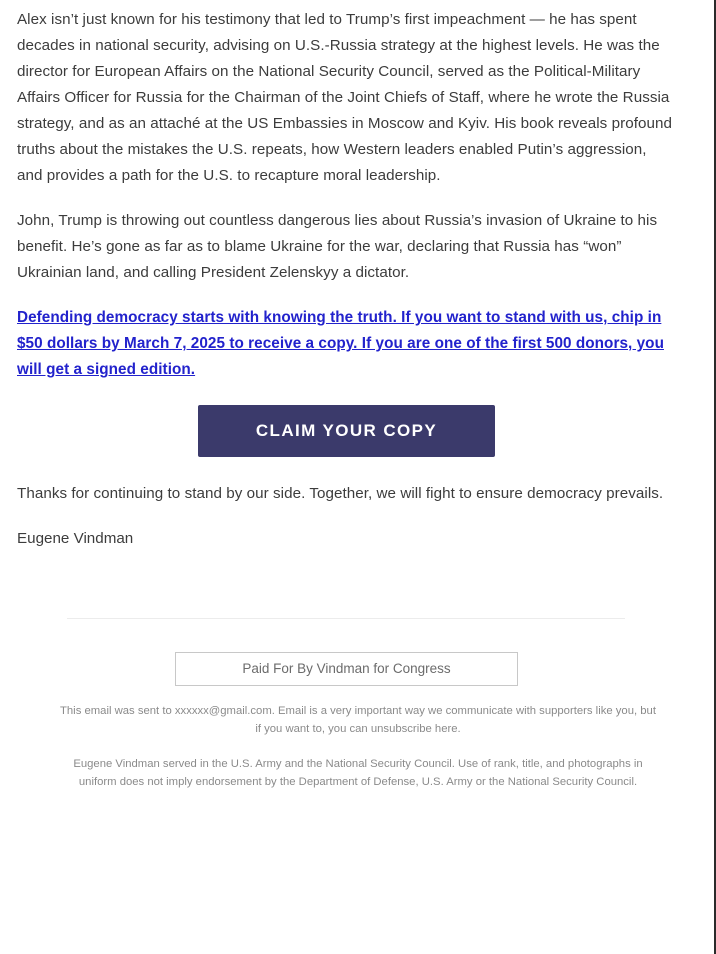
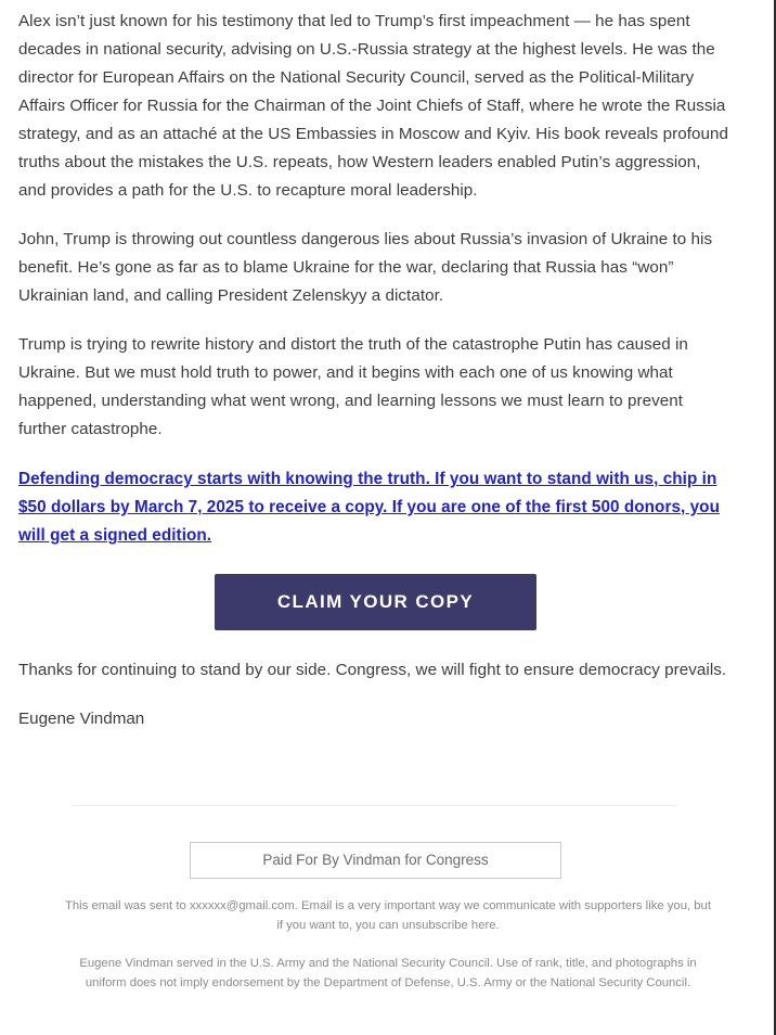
  Alex isn’t just known for his testimony that led to Trump’s first impeachment — he has spent decades in national security, advising on U.S.-Russia strategy at the highest levels. He was the director for European Affairs on the National Security Council, served as the Political-Military Affairs Officer for Russia for the Chairman of the Joint Chiefs of Staff, where he wrote the Russia strategy, and as an attaché at the US Embassies in Moscow and Kyiv. His book reveals profound truths about the mistakes the U.S. repeats, how Western leaders enabled Putin’s aggression, and provides a path for the U.S. to recapture moral leadership.
  John, Trump is throwing out countless dangerous lies about Russia’s invasion of Ukraine to his benefit. He’s gone as far as to blame Ukraine for the war, declaring that Russia has “won” Ukrainian land, and calling President Zelenskyy a dictator.
+ Trump is trying to rewrite history and distort the truth of the catastrophe Putin has caused in Ukraine. But we must hold truth to power, and it begins with each one of us knowing what happened, understanding what went wrong, and learning lessons we must learn to prevent further catastrophe.
  Defending democracy starts with knowing the truth. If you want to stand with us, chip in $50 dollars by March 7, 2025 to receive a copy. If you are one of the first 500 donors, you will get a signed edition.
  CLAIM YOUR COPY
- Thanks for continuing to stand by our side. Together, we will fight to ensure democracy prevails.
+ Thanks for continuing to stand by our side. Congress, we will fight to ensure democracy prevails.
  Eugene Vindman
  Paid For By Vindman for Congress
  This email was sent to xxxxxx@gmail.com. Email is a very important way we communicate with supporters like you, but if you want to, you can unsubscribe here.
  Eugene Vindman served in the U.S. Army and the National Security Council. Use of rank, title, and photographs in uniform does not imply endorsement by the Department of Defense, U.S. Army or the National Security Council.
